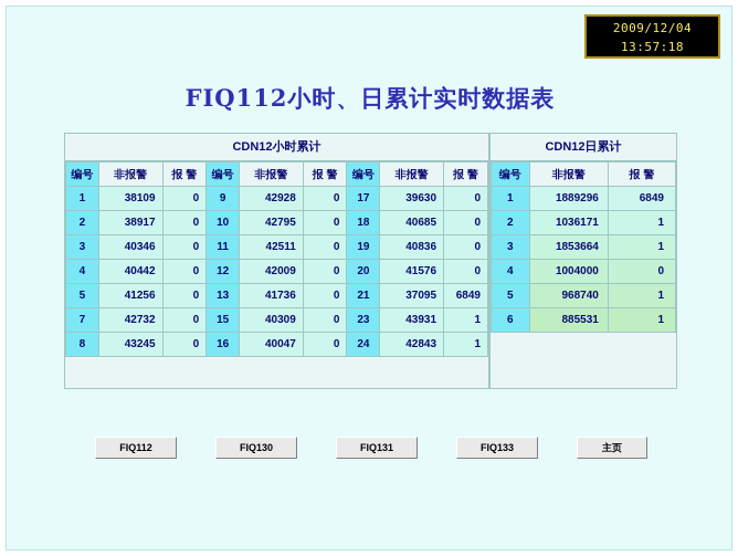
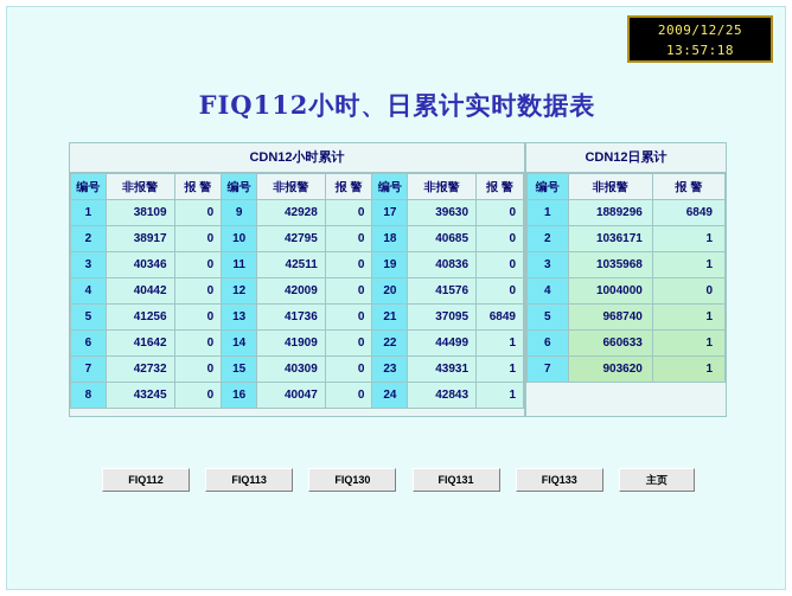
- 2009/12/04
+ 2009/12/25
  13:57:18
  FIQ112小时、日累计实时数据表
  CDN12小时累计
  编号	非报警	报 警	编号	非报警	报 警	编号	非报警	报 警
  1	38109	0	9	42928	0	17	39630	0
  2	38917	0	10	42795	0	18	40685	0
  3	40346	0	11	42511	0	19	40836	0
  4	40442	0	12	42009	0	20	41576	0
  5	41256	0	13	41736	0	21	37095	6849
+ 6	41642	0	14	41909	0	22	44499	1
  7	42732	0	15	40309	0	23	43931	1
  8	43245	0	16	40047	0	24	42843	1
  CDN12日累计
  编号	非报警	报 警
  1	1889296	6849
  2	1036171	1
- 3	1853664	1
+ 3	1035968	1
  4	1004000	0
  5	968740	1
- 6	885531	1
+ 6	660633	1
+ 7	903620	1
  FIQ112
+ FIQ113
  FIQ130
  FIQ131
  FIQ133
  主页
